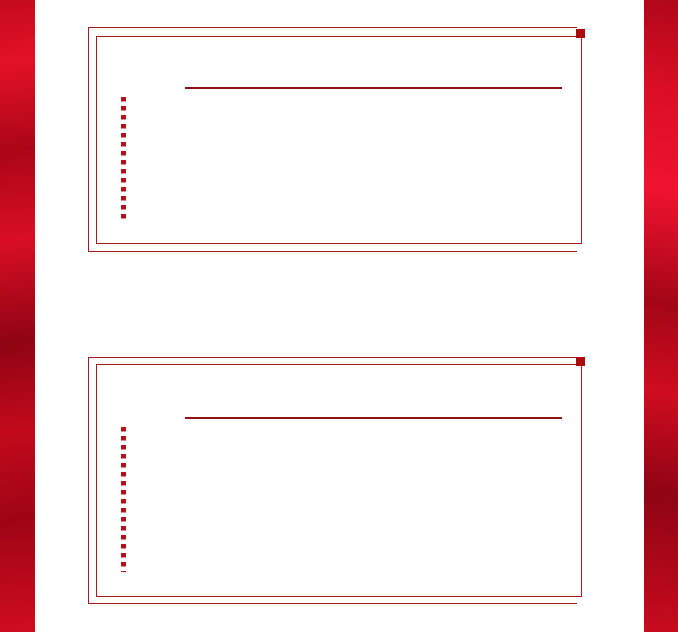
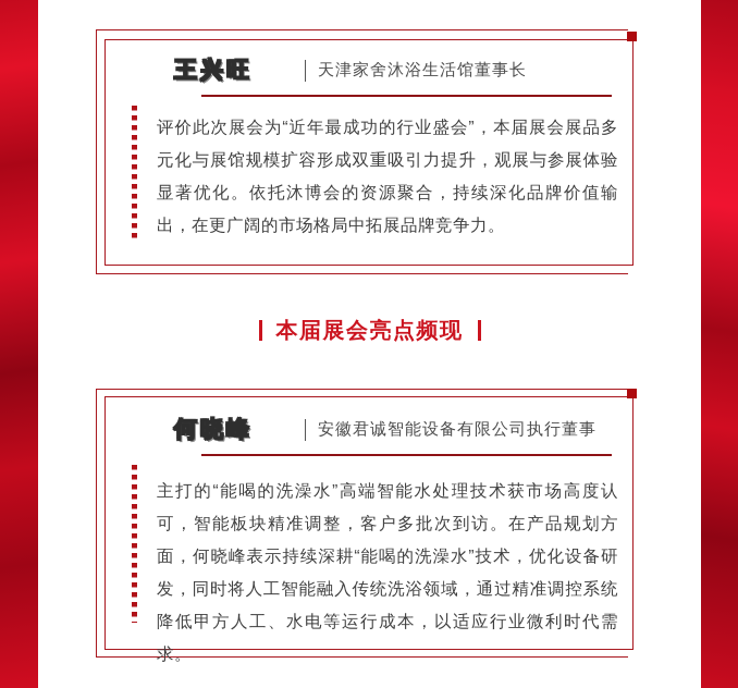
+ 王兴旺
+ 天津家舍沐浴生活馆董事长
+ 评价此次展会为“近年最成功的行业盛会”，本届展会展品多元化与展馆规模扩容形成双重吸引力提升，观展与参展体验显著优化。依托沐博会的资源聚合，持续深化品牌价值输出，在更广阔的市场格局中拓展品牌竞争力。
+ 本届展会亮点频现
+ 何晓峰
+ 安徽君诚智能设备有限公司执行董事
+ 主打的“能喝的洗澡水”高端智能水处理技术获市场高度认可，智能板块精准调整，客户多批次到访。在产品规划方面，何晓峰表示持续深耕“能喝的洗澡水”技术，优化设备研发，同时将人工智能融入传统洗浴领域，通过精准调控系统降低甲方人工、水电等运行成本，以适应行业微利时代需求。
